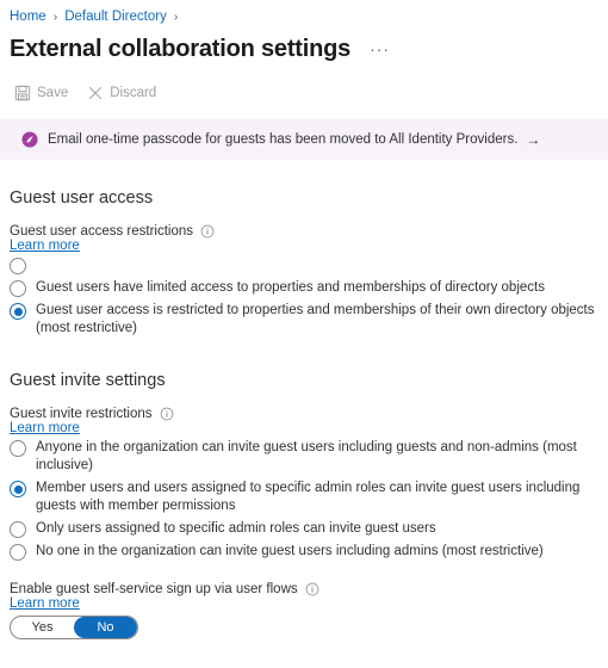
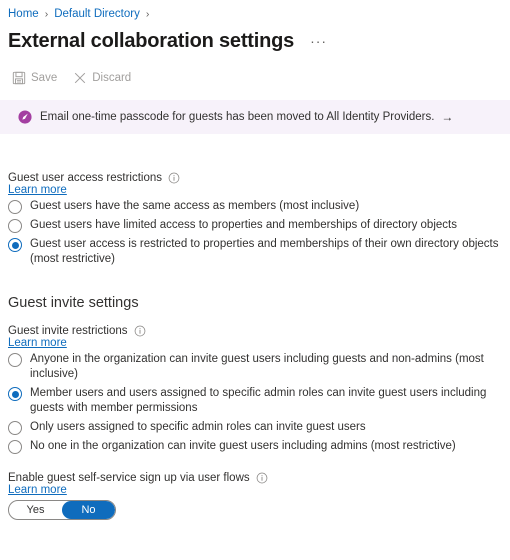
  Home
  ›
  Default Directory
  ›
  External collaboration settings
  ···
  Save
  Discard
  Email one-time passcode for guests has been moved to All Identity Providers.
  →
- Guest user access
  Guest user access restrictions
  Learn more
+ Guest users have the same access as members (most inclusive)
  Guest users have limited access to properties and memberships of directory objects
  Guest user access is restricted to properties and memberships of their own directory objects (most restrictive)
  Guest invite settings
  Guest invite restrictions
  Learn more
  Anyone in the organization can invite guest users including guests and non-admins (most inclusive)
  Member users and users assigned to specific admin roles can invite guest users including guests with member permissions
  Only users assigned to specific admin roles can invite guest users
  No one in the organization can invite guest users including admins (most restrictive)
  Enable guest self-service sign up via user flows
  Learn more
  Yes
  No
